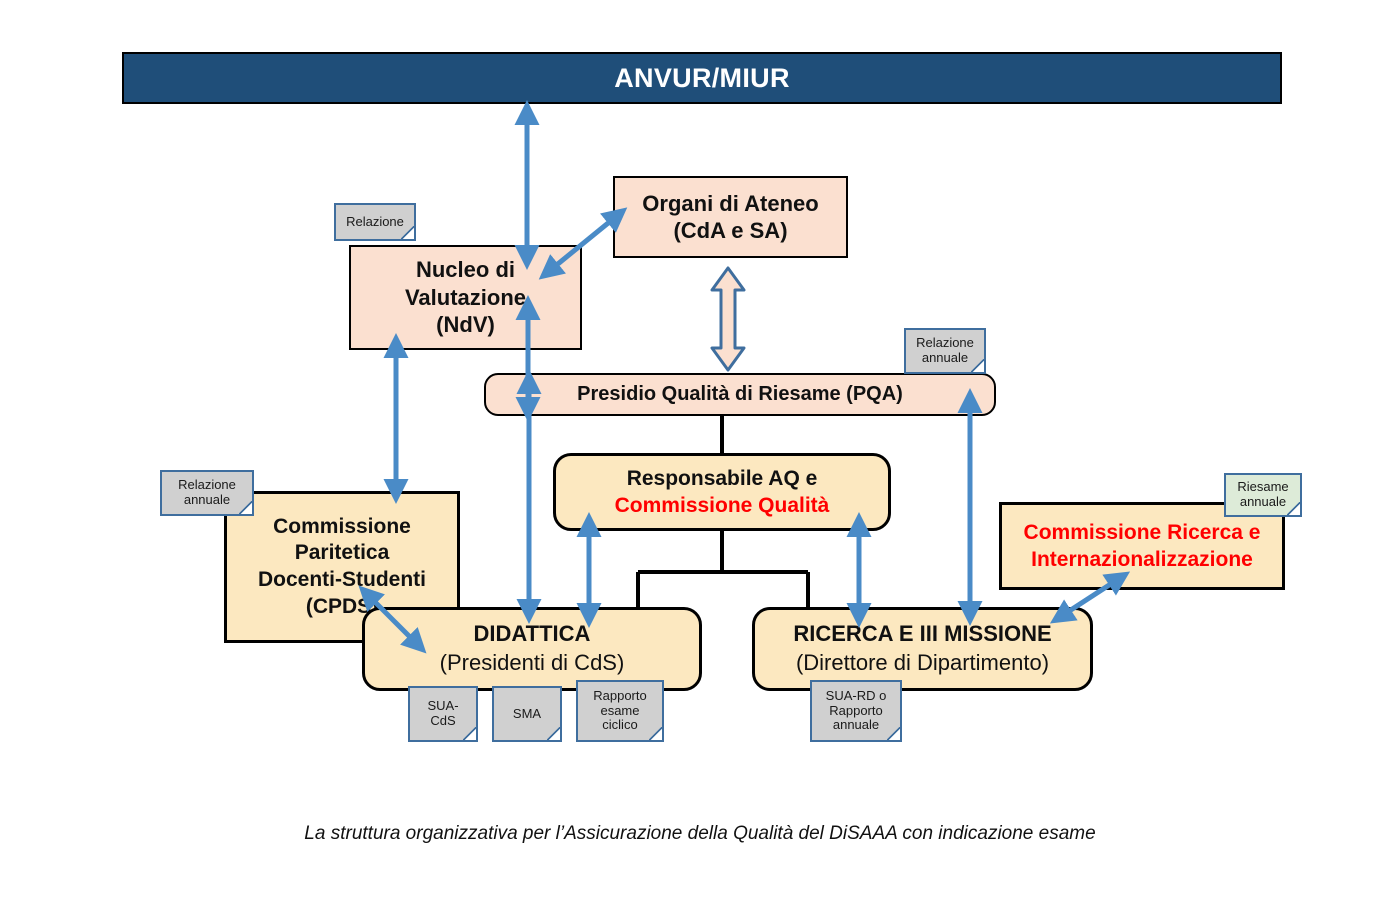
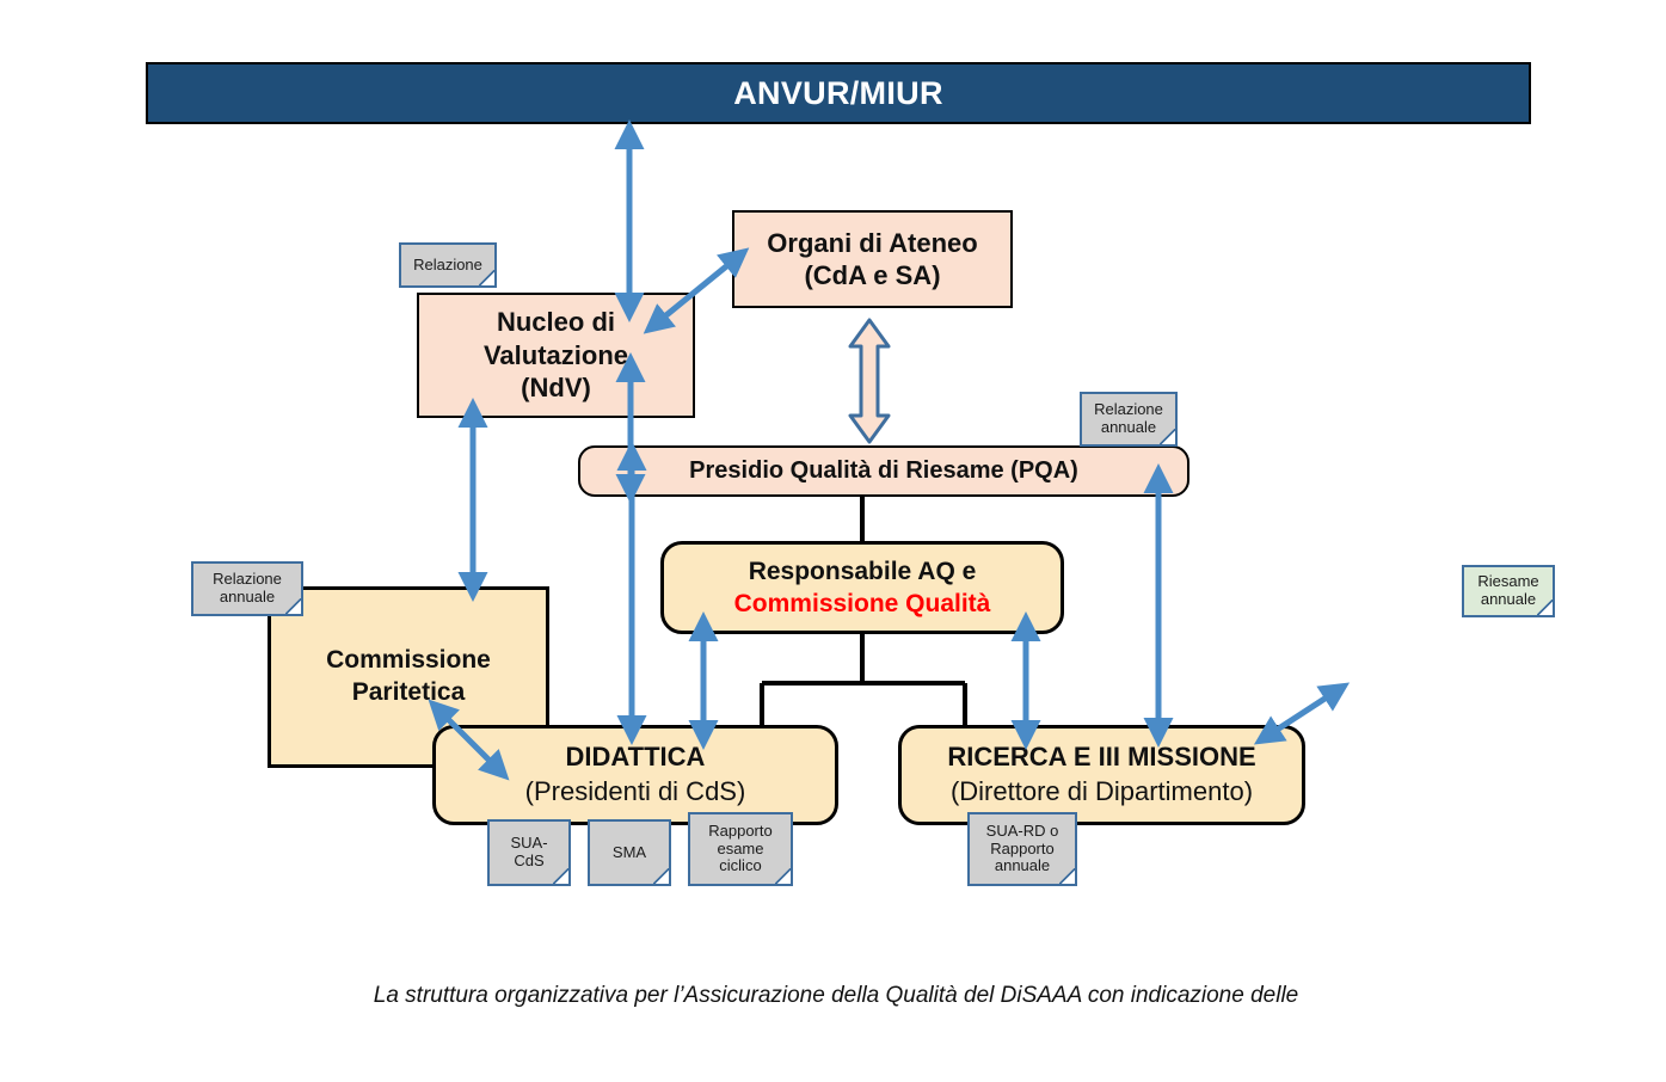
  ANVUR/MIUR
  Organi di Ateneo
  (CdA e SA)
  Nucleo di
  Valutazione
  (NdV)
  Presidio Qualità di Riesame (PQA)
  Responsabile AQ e
  Commissione Qualità
  Commissione
  Paritetica
- Docenti-Studenti
- (CPDS)
  DIDATTICA
  (Presidenti di CdS)
  RICERCA E III MISSIONE
  (Direttore di Dipartimento)
- Commissione Ricerca e
- Internazionalizzazione
  Relazione
  Relazione
  annuale
  Relazione
  annuale
  Riesame
  annuale
  SUA-
  CdS
  SMA
  Rapporto
  esame
  ciclico
  SUA-RD o
  Rapporto
  annuale
- La struttura organizzativa per l’Assicurazione della Qualità del DiSAAA con indicazione esame
+ La struttura organizzativa per l’Assicurazione della Qualità del DiSAAA con indicazione delle
